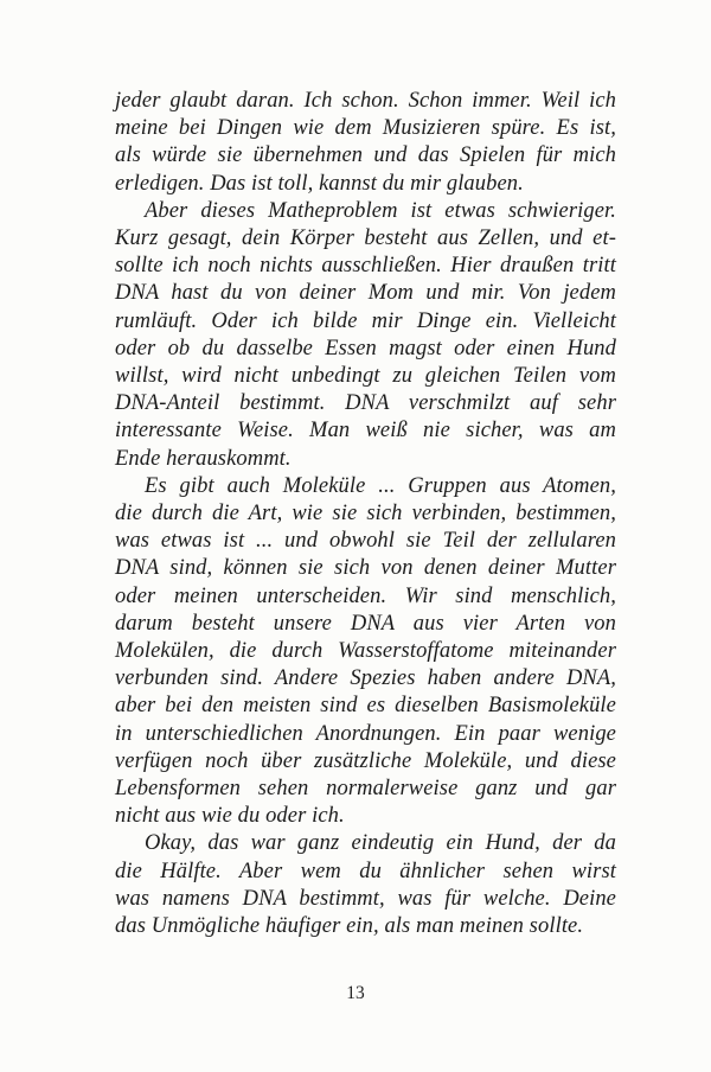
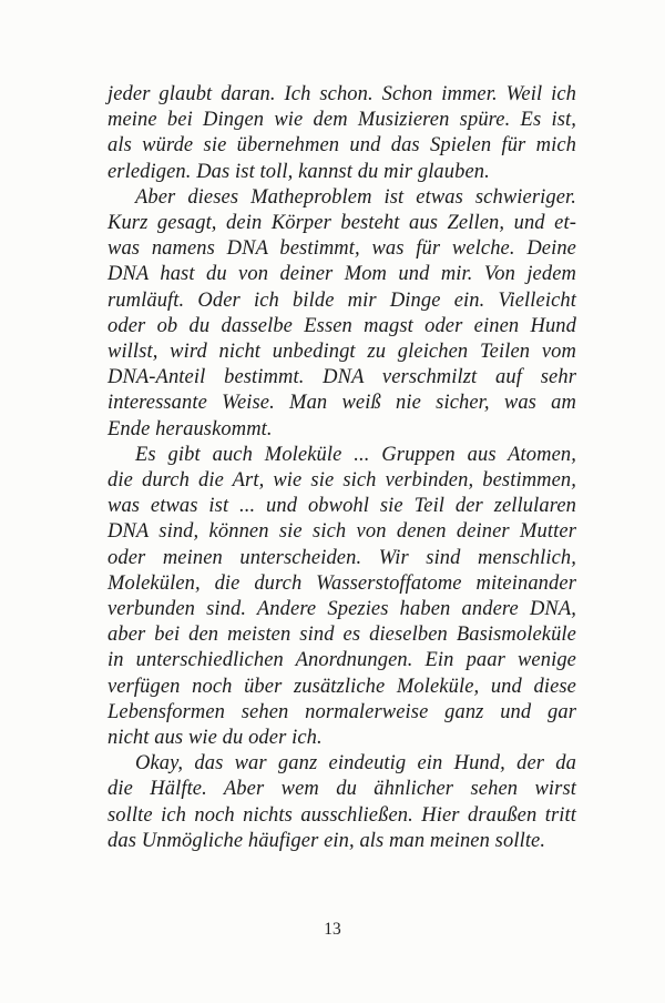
  jeder glaubt daran. Ich schon. Schon immer. Weil ich
  meine bei Dingen wie dem Musizieren spüre. Es ist,
  als würde sie übernehmen und das Spielen für mich
  erledigen. Das ist toll, kannst du mir glauben.
  Aber dieses Matheproblem ist etwas schwieriger.
  Kurz gesagt, dein Körper besteht aus Zellen, und et-
- sollte ich noch nichts ausschließen. Hier draußen tritt
+ was namens DNA bestimmt, was für welche. Deine
  DNA hast du von deiner Mom und mir. Von jedem
  rumläuft. Oder ich bilde mir Dinge ein. Vielleicht
  oder ob du dasselbe Essen magst oder einen Hund
  willst, wird nicht unbedingt zu gleichen Teilen vom
  DNA-Anteil bestimmt. DNA verschmilzt auf sehr
  interessante Weise. Man weiß nie sicher, was am
  Ende herauskommt.
  Es gibt auch Moleküle ... Gruppen aus Atomen,
  die durch die Art, wie sie sich verbinden, bestimmen,
  was etwas ist ... und obwohl sie Teil der zellularen
  DNA sind, können sie sich von denen deiner Mutter
  oder meinen unterscheiden. Wir sind menschlich,
- darum besteht unsere DNA aus vier Arten von
  Molekülen, die durch Wasserstoffatome miteinander
  verbunden sind. Andere Spezies haben andere DNA,
  aber bei den meisten sind es dieselben Basismoleküle
  in unterschiedlichen Anordnungen. Ein paar wenige
  verfügen noch über zusätzliche Moleküle, und diese
  Lebensformen sehen normalerweise ganz und gar
  nicht aus wie du oder ich.
  Okay, das war ganz eindeutig ein Hund, der da
  die Hälfte. Aber wem du ähnlicher sehen wirst
- was namens DNA bestimmt, was für welche. Deine
+ sollte ich noch nichts ausschließen. Hier draußen tritt
  das Unmögliche häufiger ein, als man meinen sollte.
  13
